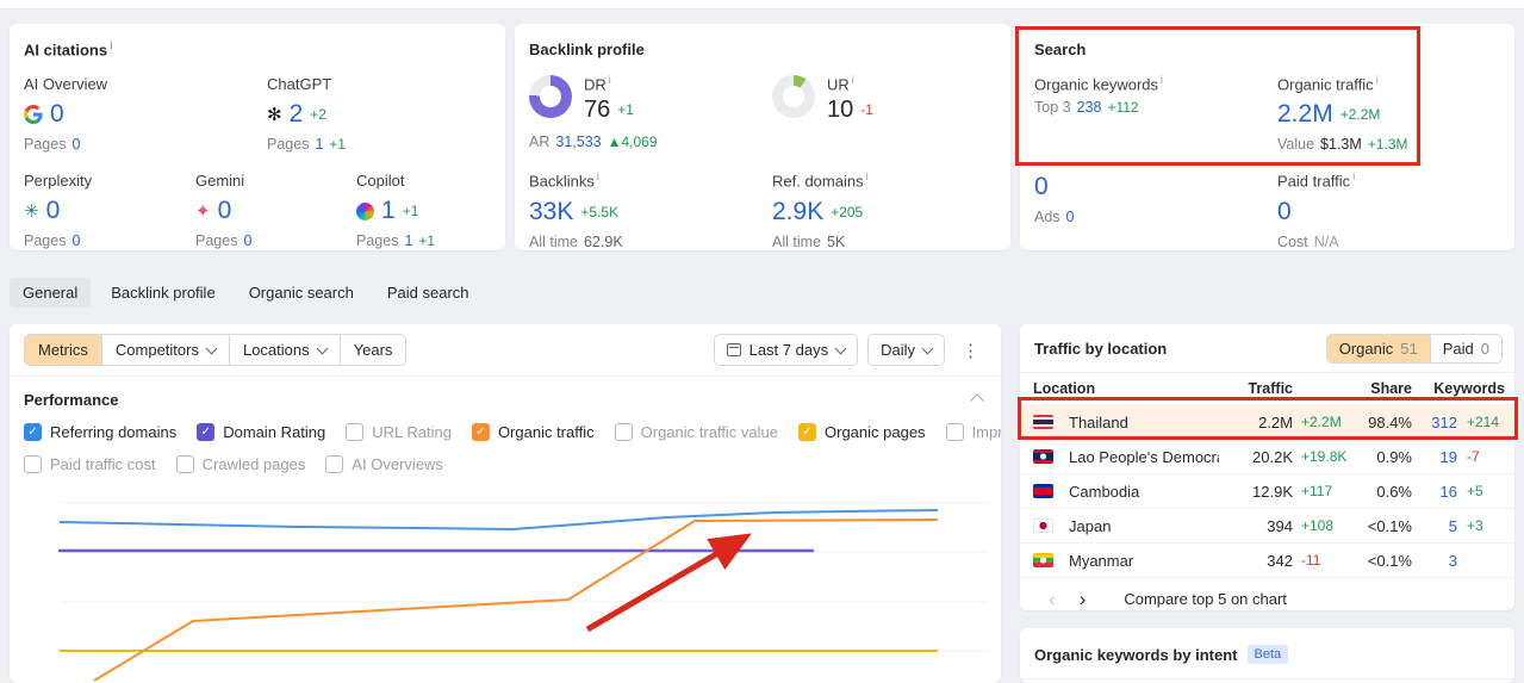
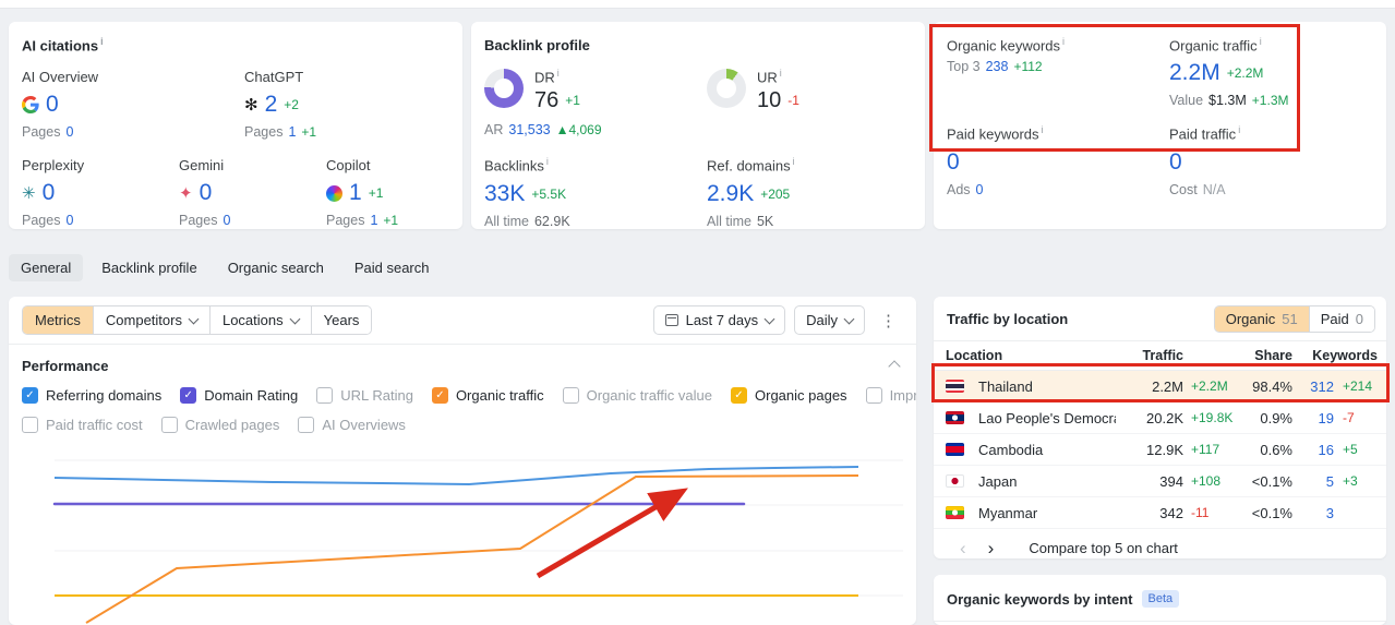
  AI citations i
  AI Overview
  0
  Pages
  0
  ChatGPT
  ✻
  2
  +2
  Pages
  1
  +1
  Perplexity
  ✳
  0
  Pages
  0
  Gemini
  ✦
  0
  Pages
  0
  Copilot
  1
  +1
  Pages
  1
  +1
  Backlink profile
  DR i
  76
  +1
  AR
  31,533
  ▲4,069
  UR i
  10
  -1
  Backlinks i
  33K
  +5.5K
  All time
  62.9K
  Ref. domains i
  2.9K
  +205
  All time
  5K
- Search
  Organic keywords i
  Top 3
  238
  +112
  Organic traffic i
  2.2M
  +2.2M
  Value
  $1.3M
  +1.3M
+ Paid keywords i
  0
  Ads
  0
  Paid traffic i
  0
  Cost
  N/A
  General
  Backlink profile
  Organic search
  Paid search
  Metrics
  Competitors
  Locations
  Years
  Last 7 days
  Daily
  ⋮
  Performance
  ✓
  Referring domains
  ✓
  Domain Rating
  URL Rating
  ✓
  Organic traffic
  Organic traffic value
  ✓
  Organic pages
  Paid traffic cost
  Crawled pages
  AI Overviews
  Traffic by location
  Organic
  51
  Paid
  0
  Location
  Traffic
  Share
  Keywords
  Thailand
  2.2M
  +2.2M
  98.4%
  312
  +214
  20.2K
  +19.8K
  0.9%
  19
  -7
  Cambodia
  12.9K
  +117
  0.6%
  16
  +5
  Japan
  394
  +108
  <0.1%
  5
  +3
  Myanmar
  342
  -11
  <0.1%
  3
  ‹
  ›
  Compare top 5 on chart
  Organic keywords by intent
  Beta
